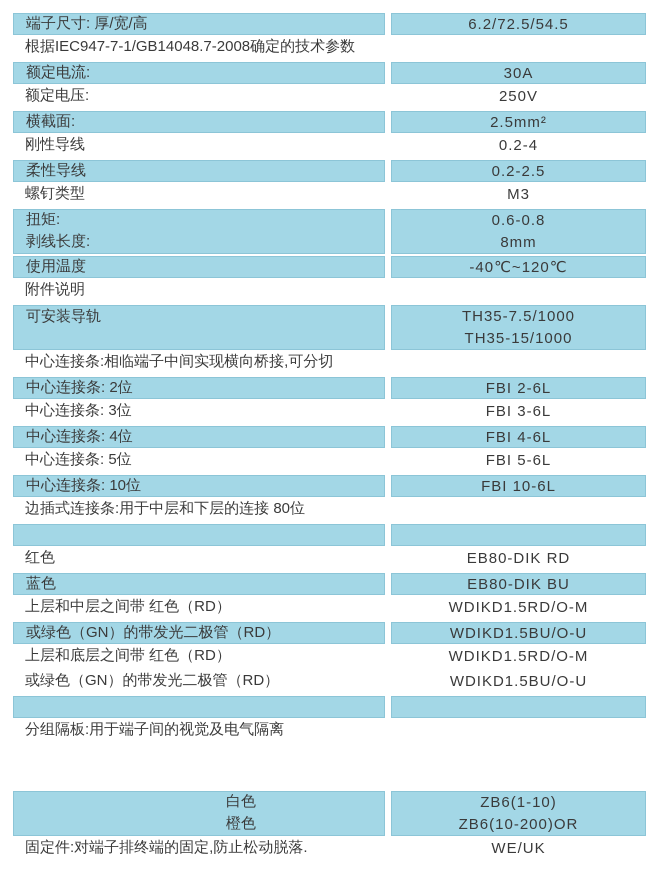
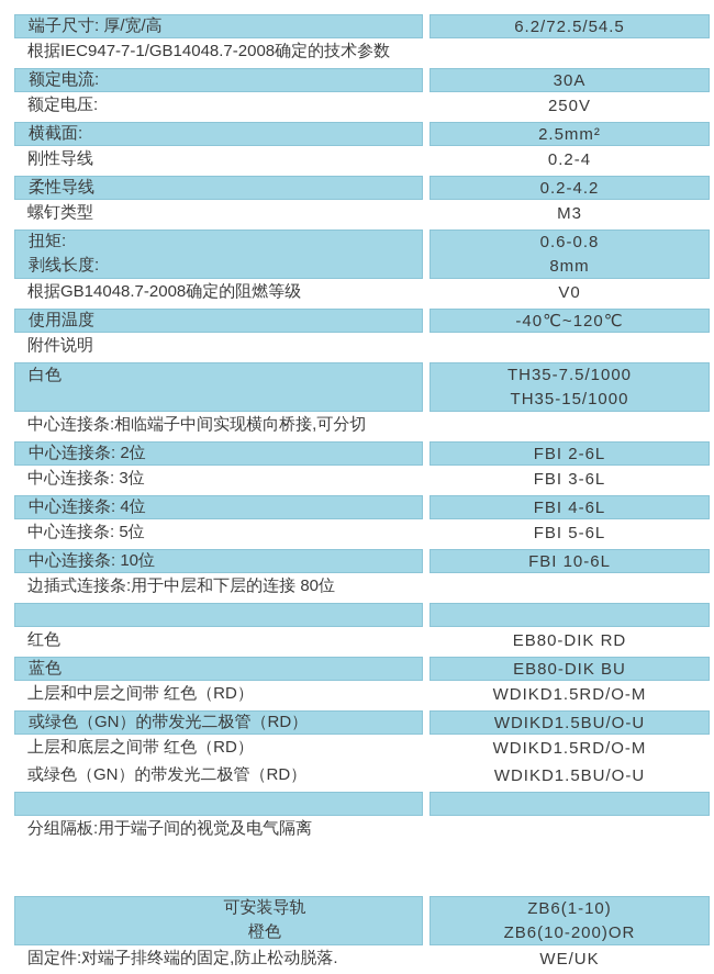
  端子尺寸: 厚/宽/高
  6.2/72.5/54.5
  根据IEC947-7-1/GB14048.7-2008确定的技术参数
  额定电流:
  30A
  额定电压:
  250V
  横截面:
  2.5mm²
  刚性导线
  0.2-4
  柔性导线
- 0.2-2.5
+ 0.2-4.2
  螺钉类型
  M3
  扭矩:
  剥线长度:
  0.6-0.8
  8mm
+ 根据GB14048.7-2008确定的阻燃等级
+ V0
  使用温度
  -40℃~120℃
  附件说明
- 可安装导轨
+ 白色
  TH35-7.5/1000
  TH35-15/1000
  中心连接条:相临端子中间实现横向桥接,可分切
  中心连接条: 2位
  FBI 2-6L
  中心连接条: 3位
  FBI 3-6L
  中心连接条: 4位
  FBI 4-6L
  中心连接条: 5位
  FBI 5-6L
  中心连接条: 10位
  FBI 10-6L
  边插式连接条:用于中层和下层的连接 80位
  红色
  EB80-DIK RD
  蓝色
  EB80-DIK BU
  上层和中层之间带 红色（RD）
  WDIKD1.5RD/O-M
  或绿色（GN）的带发光二极管（RD）
  WDIKD1.5BU/O-U
  上层和底层之间带 红色（RD）
  WDIKD1.5RD/O-M
  或绿色（GN）的带发光二极管（RD）
  WDIKD1.5BU/O-U
  分组隔板:用于端子间的视觉及电气隔离
- 白色
+ 可安装导轨
  橙色
  ZB6(1-10)
  ZB6(10-200)OR
  固定件:对端子排终端的固定,防止松动脱落.
  WE/UK
